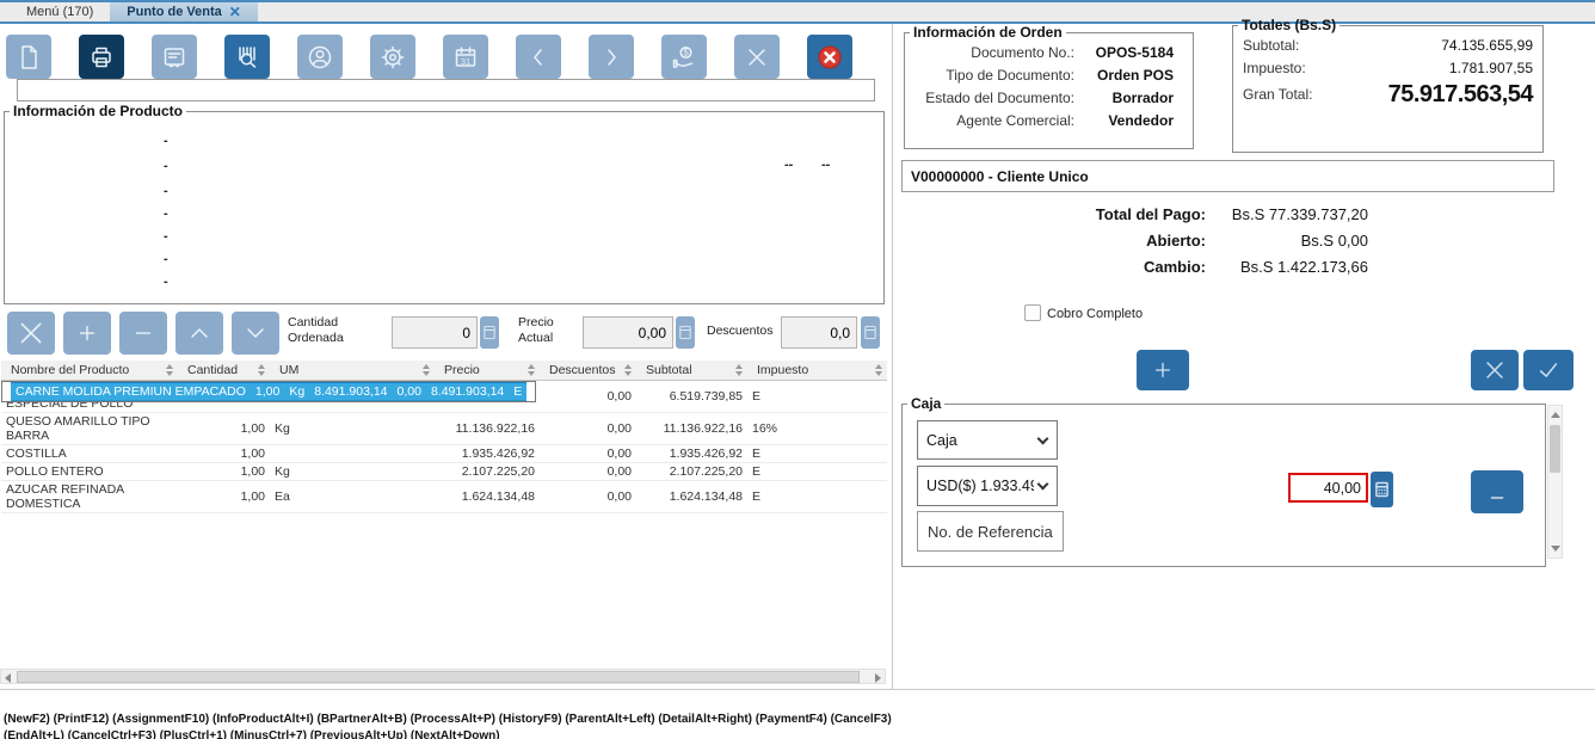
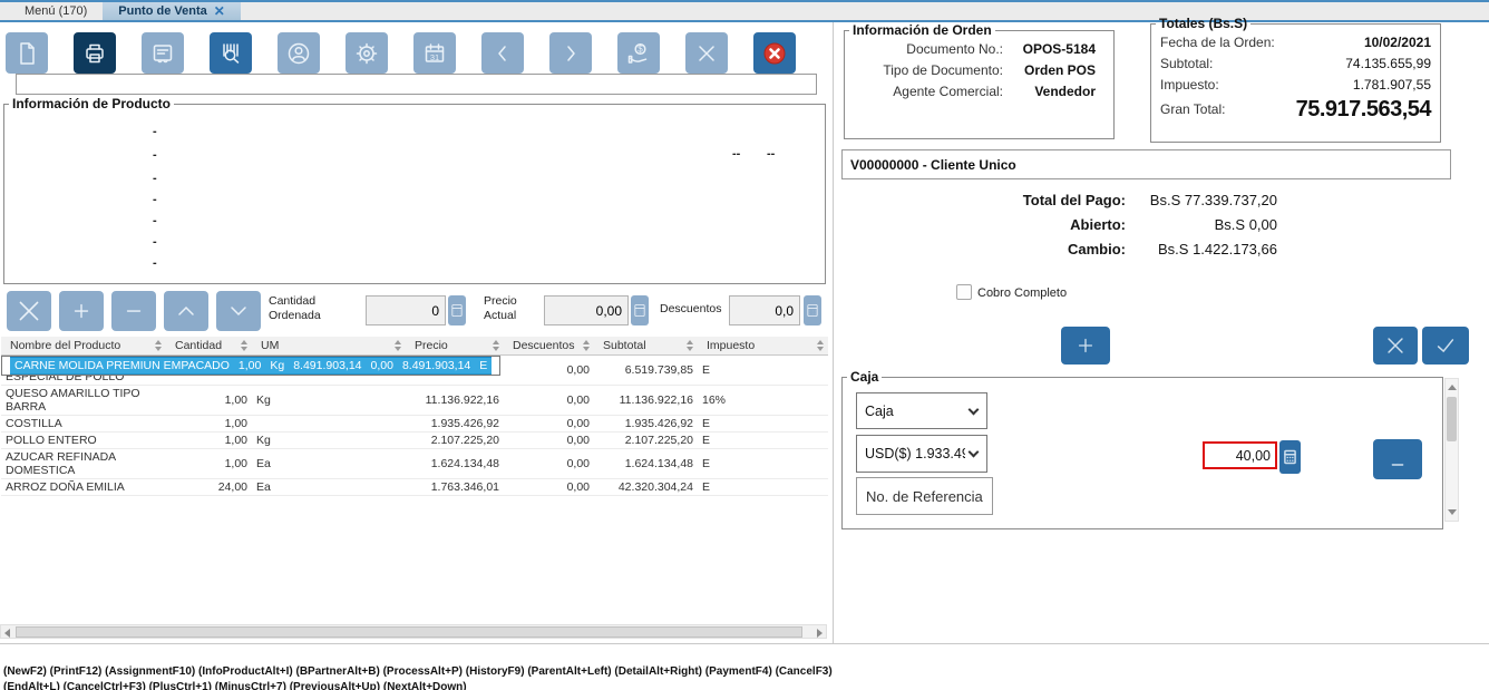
  Menú (170)
  Punto de Venta
  ✕
  31
  $
  Información de Producto
  -
  -
  -
  -
  -
  -
  -
  --
  --
  Cantidad Ordenada
  0
  Precio Actual
  0,00
  Descuentos
  0,0
  Nombre del Producto	Cantidad	UM	Precio	Descuentos	Subtotal	Impuesto
  CARNE MOLIDA PREMIUN EMPACADO
  1,00
  Kg
  8.491.903,14
  0,00
  8.491.903,14
  E
  QUESO AMARILLO TIPO BARRA	1,00	Kg	11.136.922,16	0,00	11.136.922,16	16%
  COSTILLA	1,00		1.935.426,92	0,00	1.935.426,92	E
  POLLO ENTERO	1,00	Kg	2.107.225,20	0,00	2.107.225,20	E
  AZUCAR REFINADA DOMESTICA	1,00	Ea	1.624.134,48	0,00	1.624.134,48	E
+ ARROZ DOÑA EMILIA	24,00	Ea	1.763.346,01	0,00	42.320.304,24	E
  Información de Orden
  Documento No.:
  OPOS-5184
  Tipo de Documento:
  Orden POS
- Estado del Documento:
- Borrador
  Agente Comercial:
  Vendedor
  Totales (Bs.S)
+ Fecha de la Orden:
+ 10/02/2021
  Subtotal:
  74.135.655,99
  Impuesto:
  1.781.907,55
  Gran Total:
  75.917.563,54
  V00000000 - Cliente Unico
  Total del Pago:
  Bs.S 77.339.737,20
  Abierto:
  Bs.S 0,00
  Cambio:
  Bs.S 1.422.173,66
  Cobro Completo
  Caja
  Caja
  USD($) 1.933.4
  No. de Referencia
  40,00
  (NewF2) (PrintF12) (AssignmentF10) (InfoProductAlt+I) (BPartnerAlt+B) (ProcessAlt+P) (HistoryF9) (ParentAlt+Left) (DetailAlt+Right) (PaymentF4) (CancelF3)
  (EndAlt+L) (CancelCtrl+F3) (PlusCtrl+1) (MinusCtrl+7) (PreviousAlt+Up) (NextAlt+Down)
